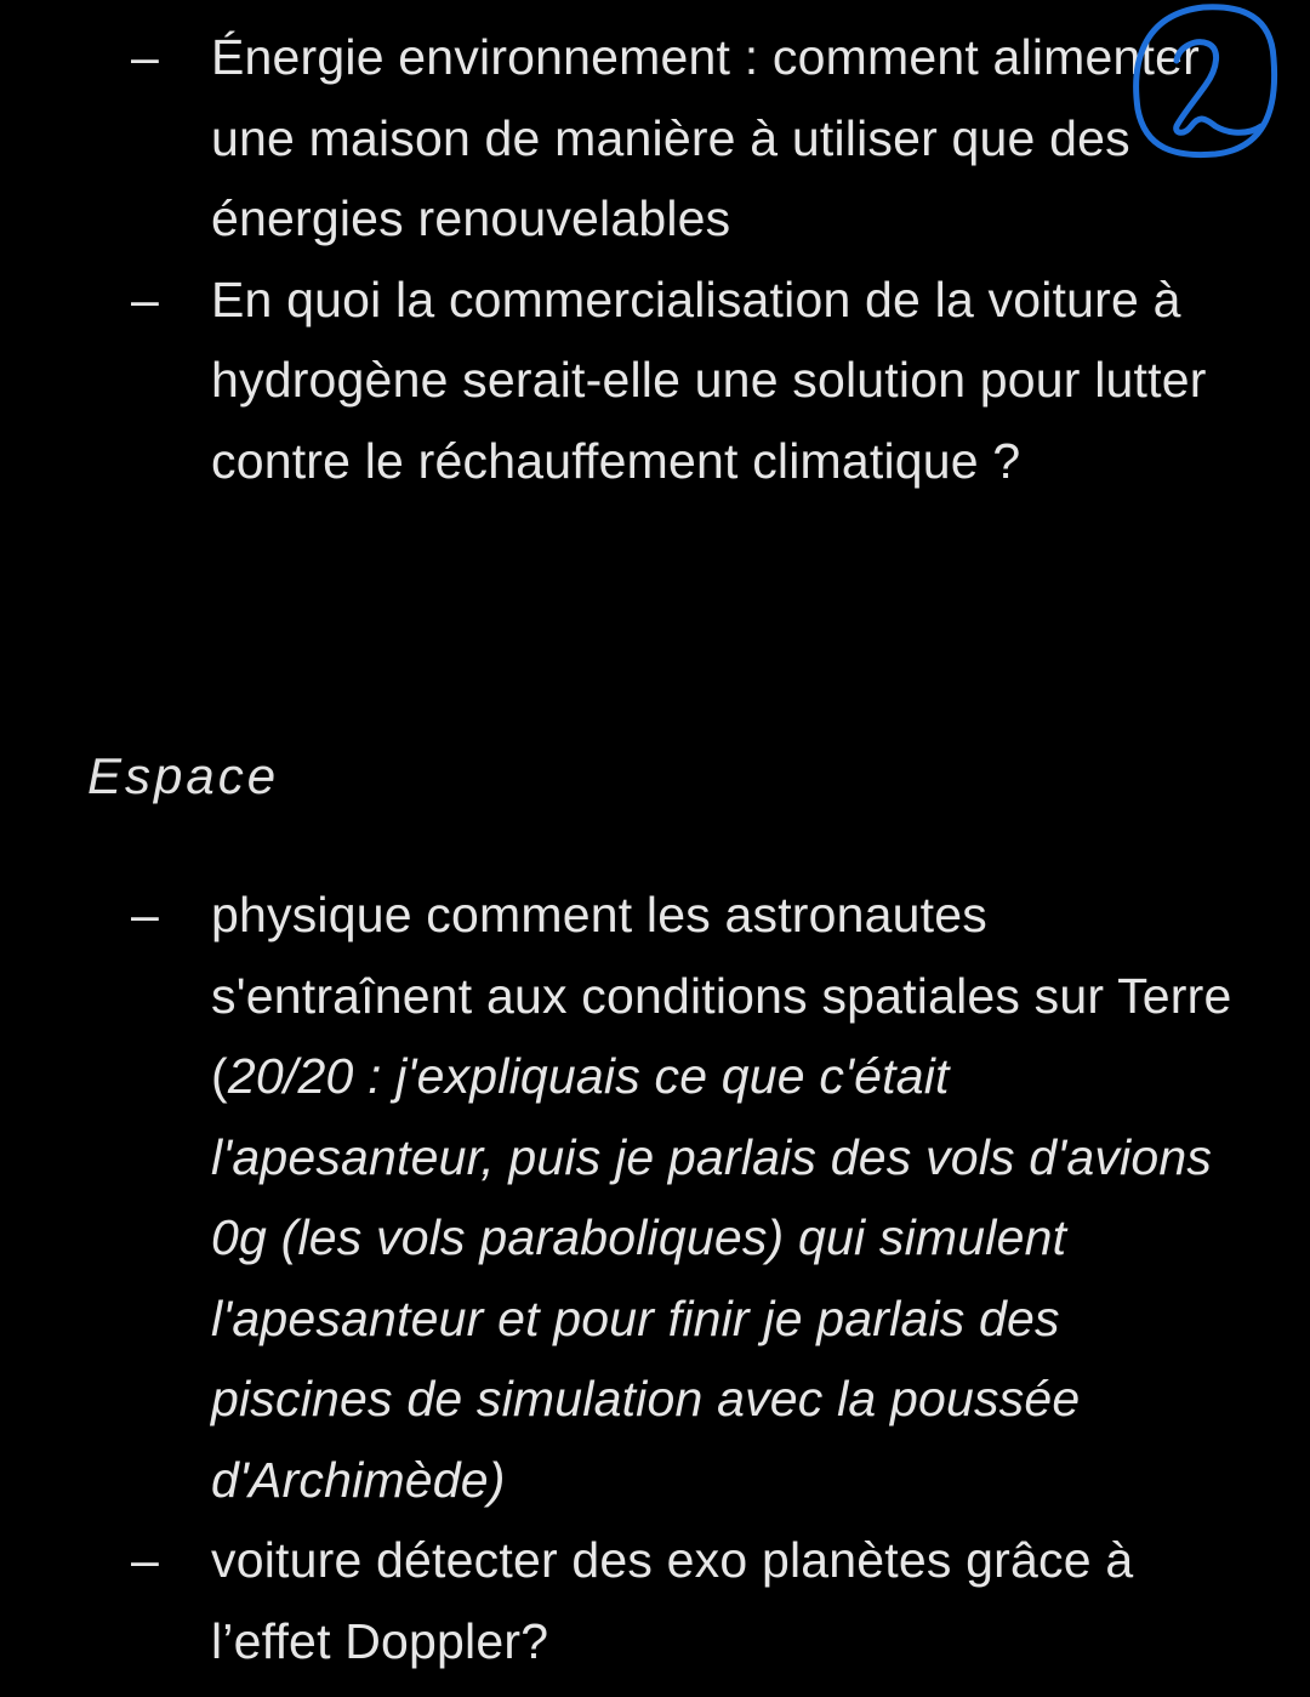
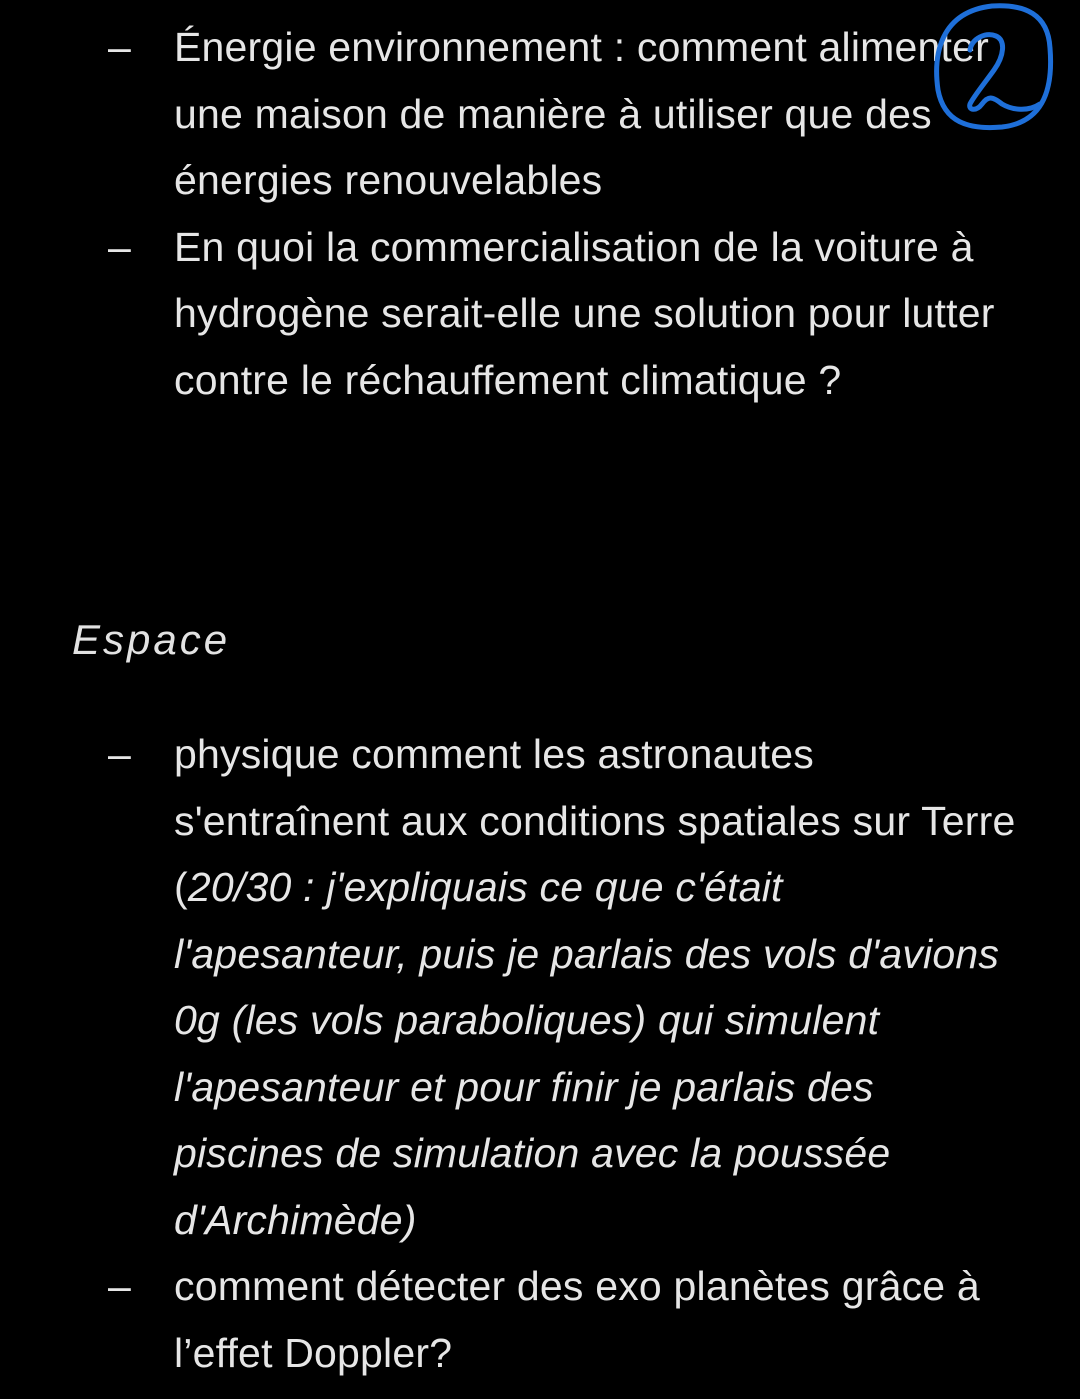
  –
  Énergie environnement : comment alimenter une maison de manière à utiliser que des énergies renouvelables
  –
  En quoi la commercialisation de la voiture à hydrogène serait-elle une solution pour lutter contre le réchauffement climatique ?
  Espace
  –
- physique comment les astronautes s'entraînent aux conditions spatiales sur Terre (20/20 : j'expliquais ce que c'était l'apesanteur, puis je parlais des vols d'avions 0g (les vols paraboliques) qui simulent l'apesanteur et pour finir je parlais des piscines de simulation avec la poussée d'Archimède)
+ physique comment les astronautes s'entraînent aux conditions spatiales sur Terre (20/30 : j'expliquais ce que c'était l'apesanteur, puis je parlais des vols d'avions 0g (les vols paraboliques) qui simulent l'apesanteur et pour finir je parlais des piscines de simulation avec la poussée d'Archimède)
  –
- voiture détecter des exo planètes grâce à l’effet Doppler?
+ comment détecter des exo planètes grâce à l’effet Doppler?
